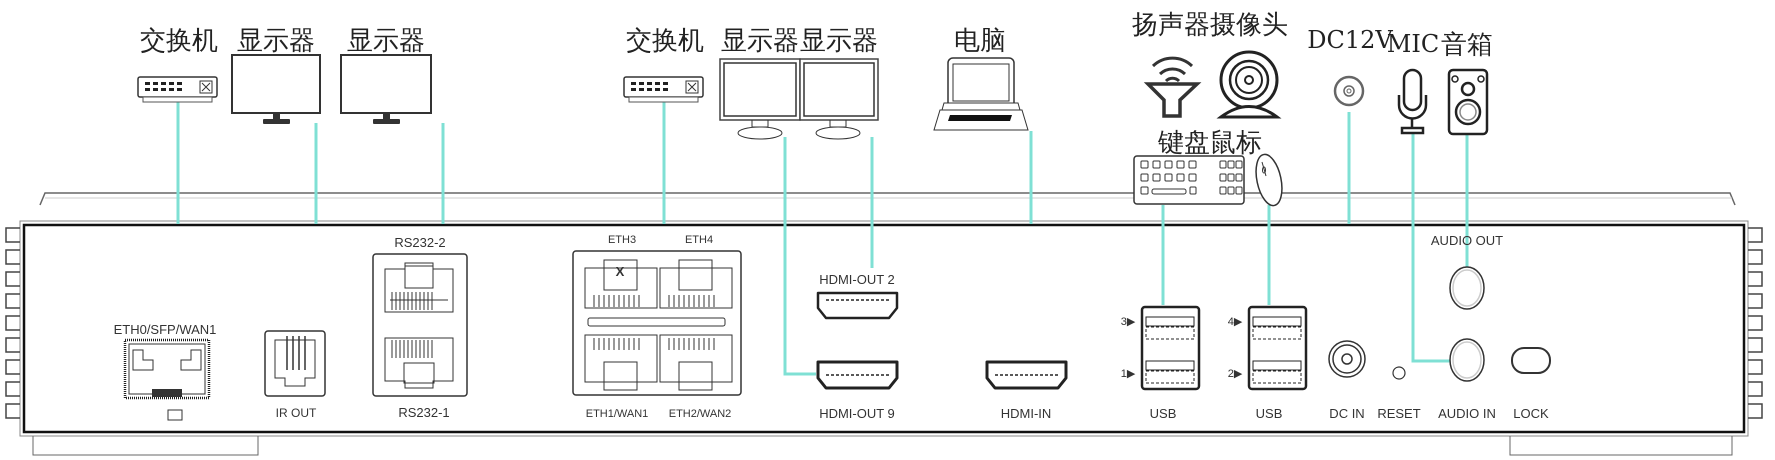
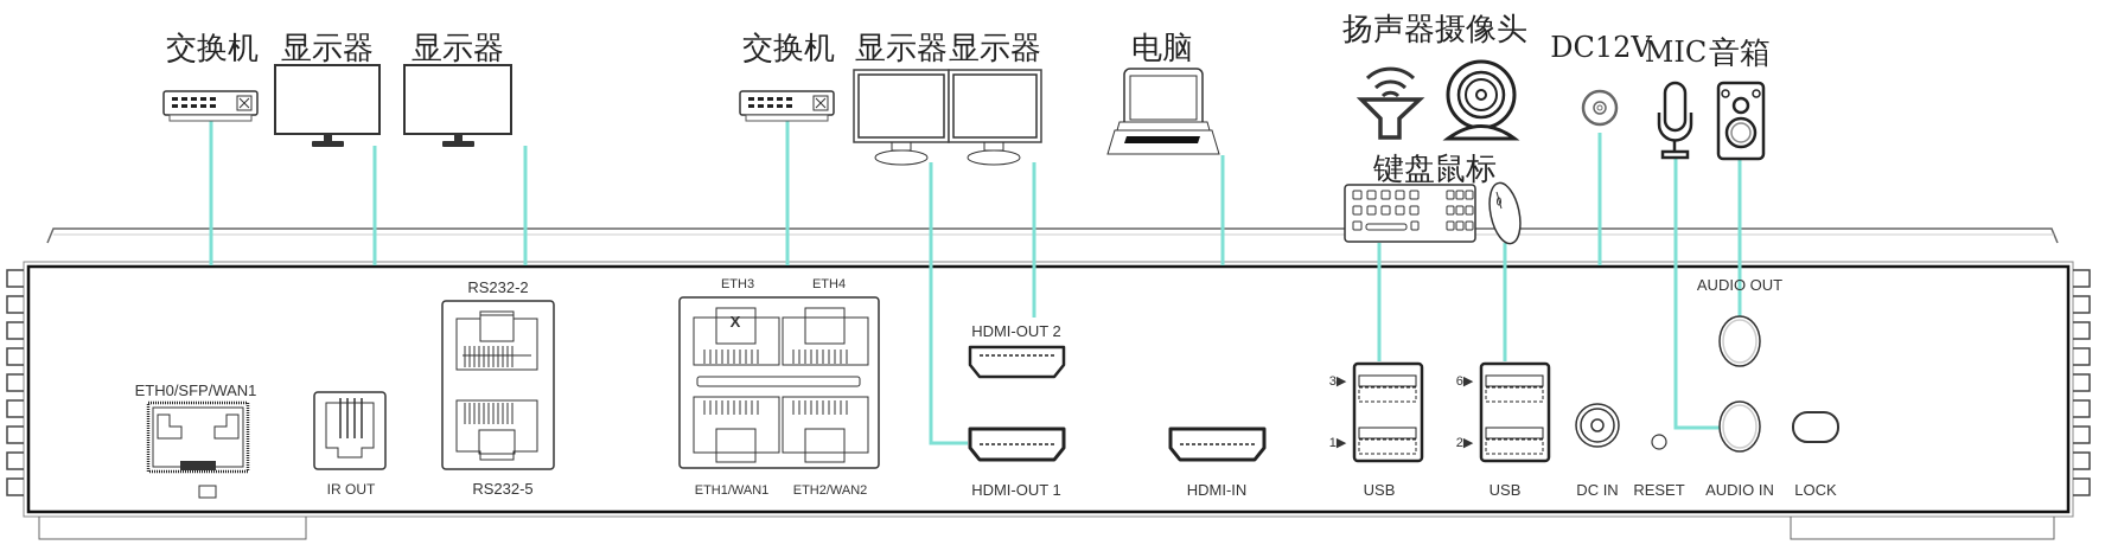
  交换机
  显示器
  显示器
  交换机
  显示器
  显示器
  电脑
  扬声器
  摄像头
  键盘鼠标
  DC12V
  MIC
  音箱
  ETH0/SFP/WAN1
  IR OUT
  RS232-2
- RS232-1
+ RS232-5
  ETH3
  ETH4
  ETH1/WAN1
  ETH2/WAN2
  X
  HDMI-OUT 2
- HDMI-OUT 9
+ HDMI-OUT 1
  HDMI-IN
  USB
  USB
  3▶
  1▶
- 4▶
+ 6▶
  2▶
  DC IN
  RESET
  AUDIO IN
  AUDIO OUT
  LOCK
